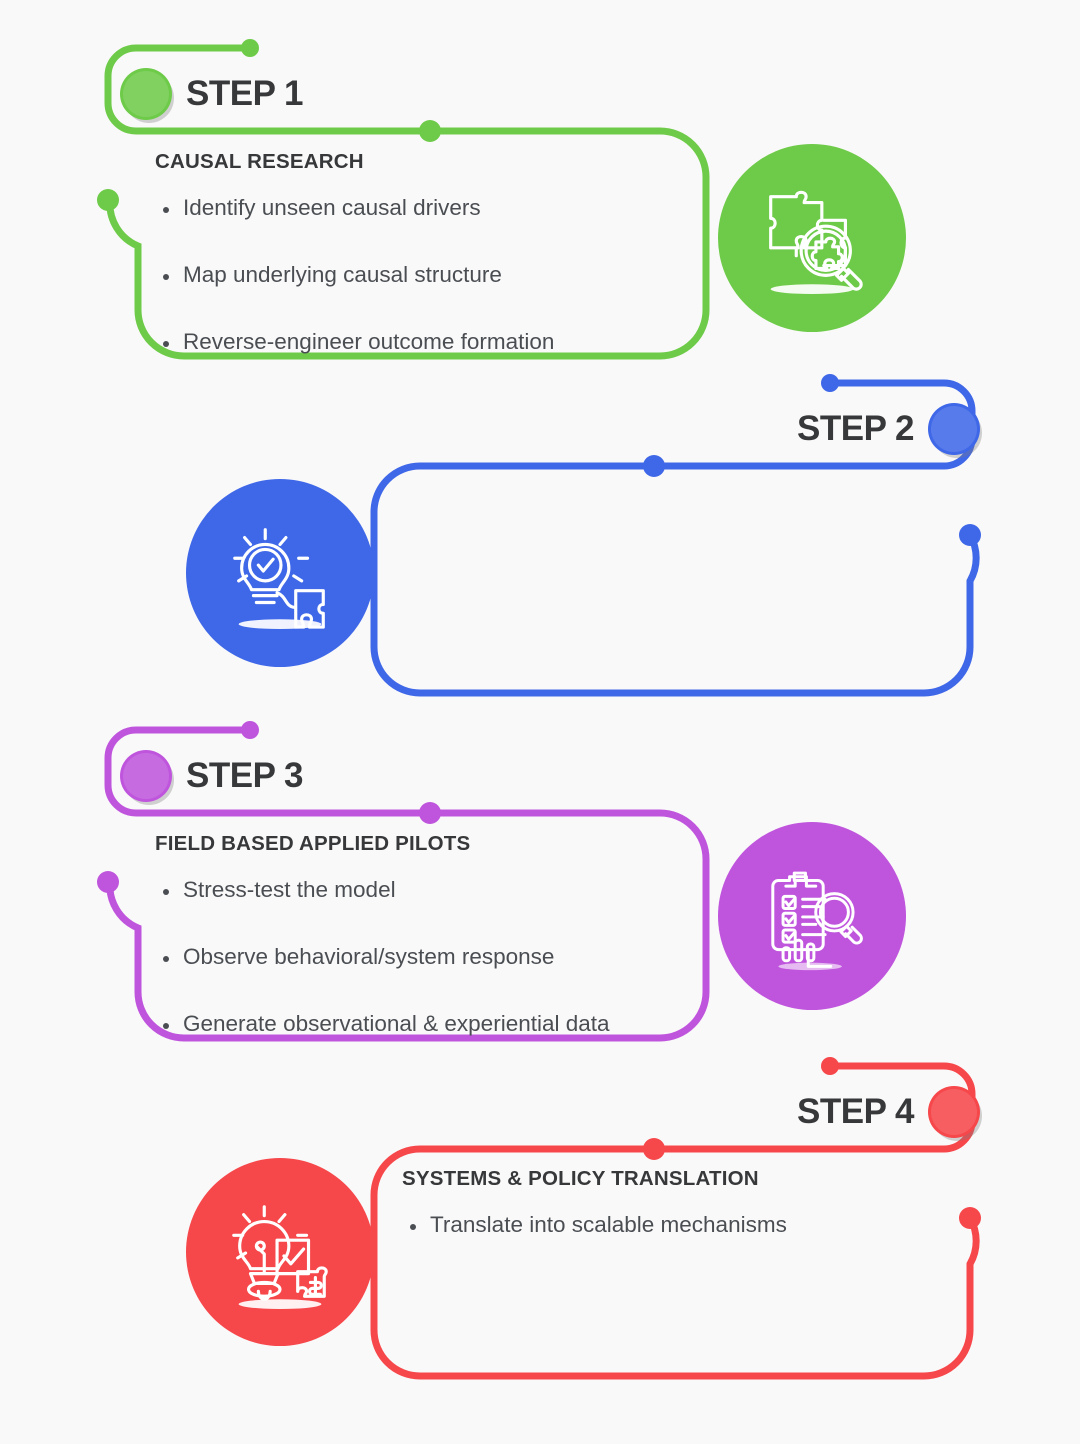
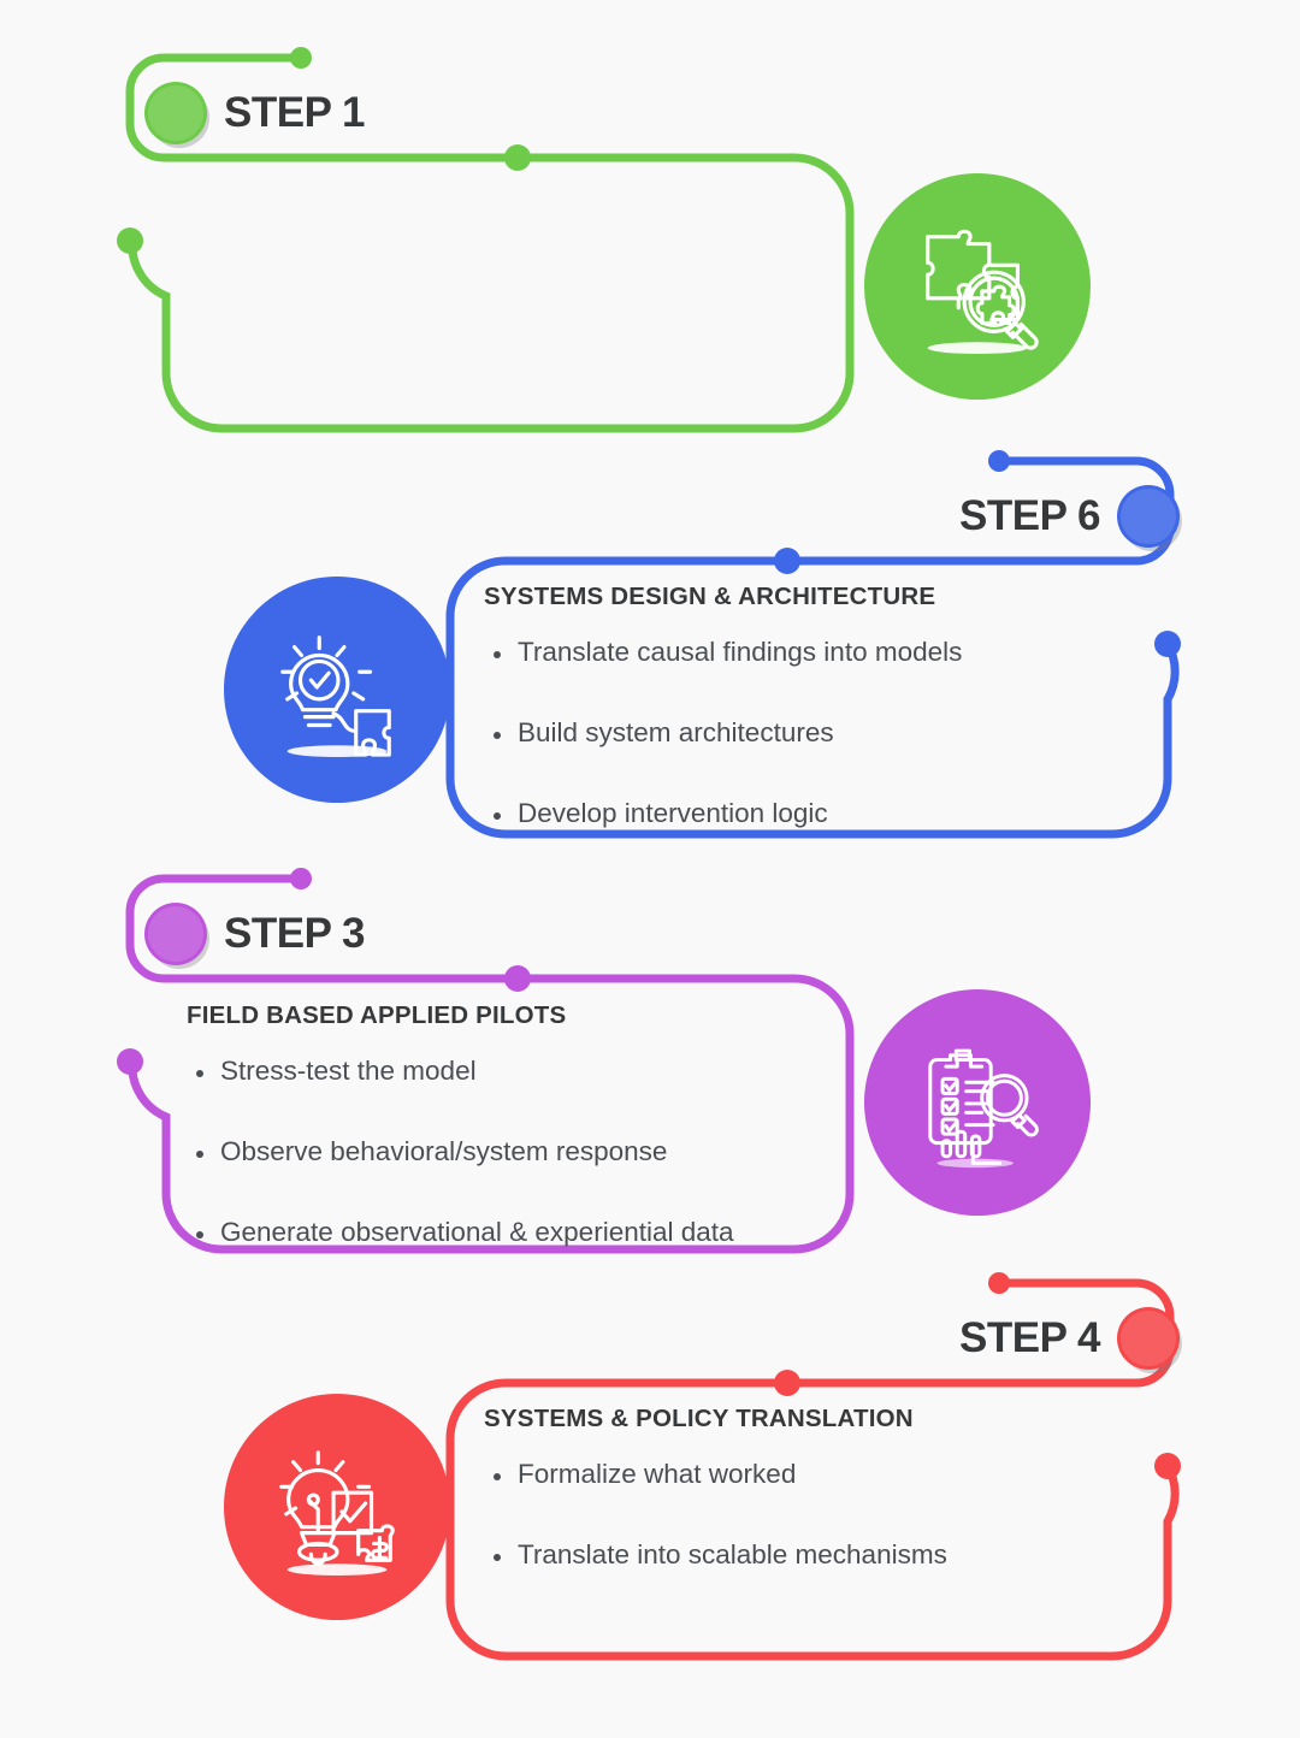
  STEP 1
- CAUSAL RESEARCH
- Identify unseen causal drivers
- Map underlying causal structure
- Reverse-engineer outcome formation
- STEP 2
+ STEP 6
+ SYSTEMS DESIGN & ARCHITECTURE
+ Translate causal findings into models
+ Build system architectures
+ Develop intervention logic
  STEP 3
  FIELD BASED APPLIED PILOTS
  Stress-test the model
  Observe behavioral/system response
  Generate observational & experiential data
  STEP 4
  SYSTEMS & POLICY TRANSLATION
+ Formalize what worked
  Translate into scalable mechanisms
